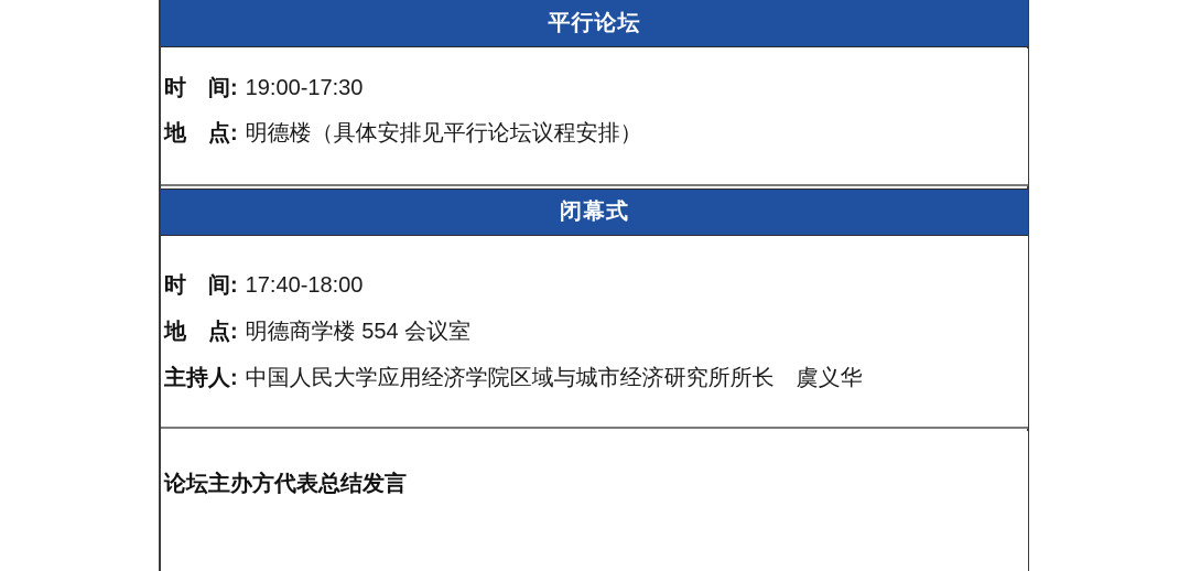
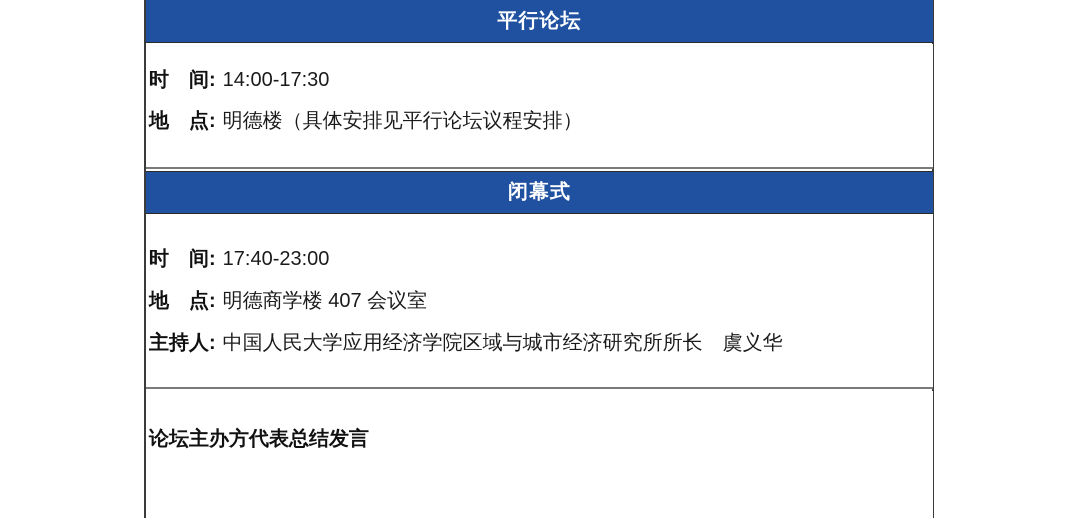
  平行论坛
  时 间:
- 19:00-17:30
+ 14:00-17:30
  地 点:
  明德楼（具体安排见平行论坛议程安排）
  闭幕式
  时 间:
- 17:40-18:00
+ 17:40-23:00
  地 点:
- 明德商学楼 554 会议室
+ 明德商学楼 407 会议室
  主持人:
  中国人民大学应用经济学院区域与城市经济研究所所长 虞义华
  论坛主办方代表总结发言
